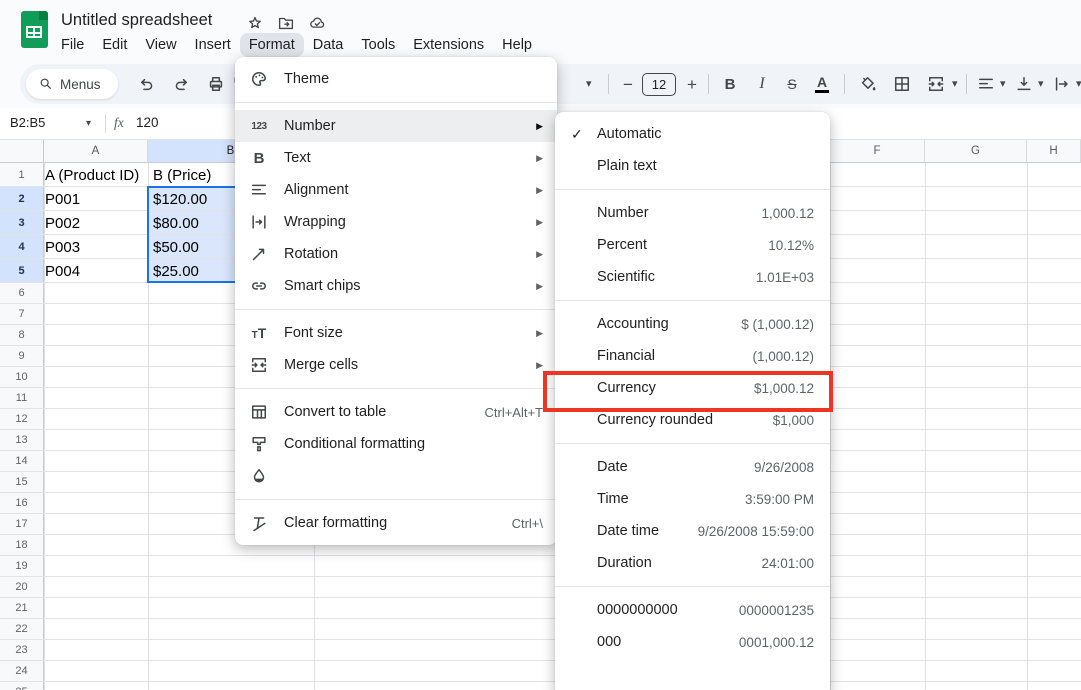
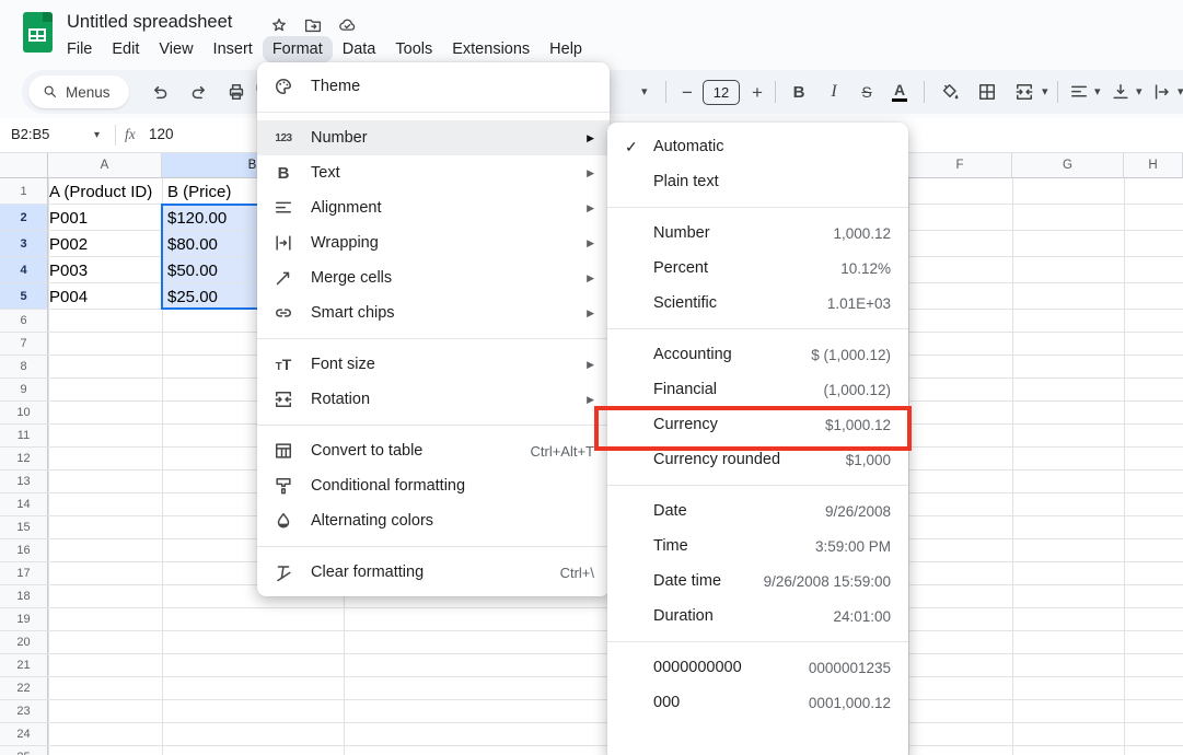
  Untitled spreadsheet
  File
  Edit
  View
  Insert
  Format
  Data
  Tools
  Extensions
  Help
  Menus
  ▾
  −
  12
  +
  B
  I
  S
  A
  ▾
  ▾
  ▾
  ▾
  B2:B5
  ▾
  fx
  120
  A
  B
  F
  G
  H
  1
  2
  3
  4
  5
  6
  7
  8
  9
  10
  11
  12
  13
  14
  15
  16
  17
  18
  19
  20
  21
  22
  23
  24
  A (Product ID)
  B (Price)
  P001
  $120.00
  P002
  $80.00
  P003
  $50.00
  P004
  $25.00
  Theme
  123
  Number
  ▶
  B
  Text
  ▶
  Alignment
  ▶
  Wrapping
  ▶
- Rotation
+ Merge cells
  ▶
  Smart chips
  ▶
  TT
  Font size
  ▶
- Merge cells
+ Rotation
  ▶
  Convert to table
  Ctrl+Alt+T
  Conditional formatting
+ Alternating colors
  Clear formatting
  Ctrl+\
  ✓
  Automatic
  Plain text
  Number
  1,000.12
  Percent
  10.12%
  Scientific
  1.01E+03
  Accounting
  $ (1,000.12)
  Financial
  (1,000.12)
  Currency
  $1,000.12
  Currency rounded
  $1,000
  Date
  9/26/2008
  Time
  3:59:00 PM
  Date time
  9/26/2008 15:59:00
  Duration
  24:01:00
  0000000000
  0000001235
  000
  0001,000.12
